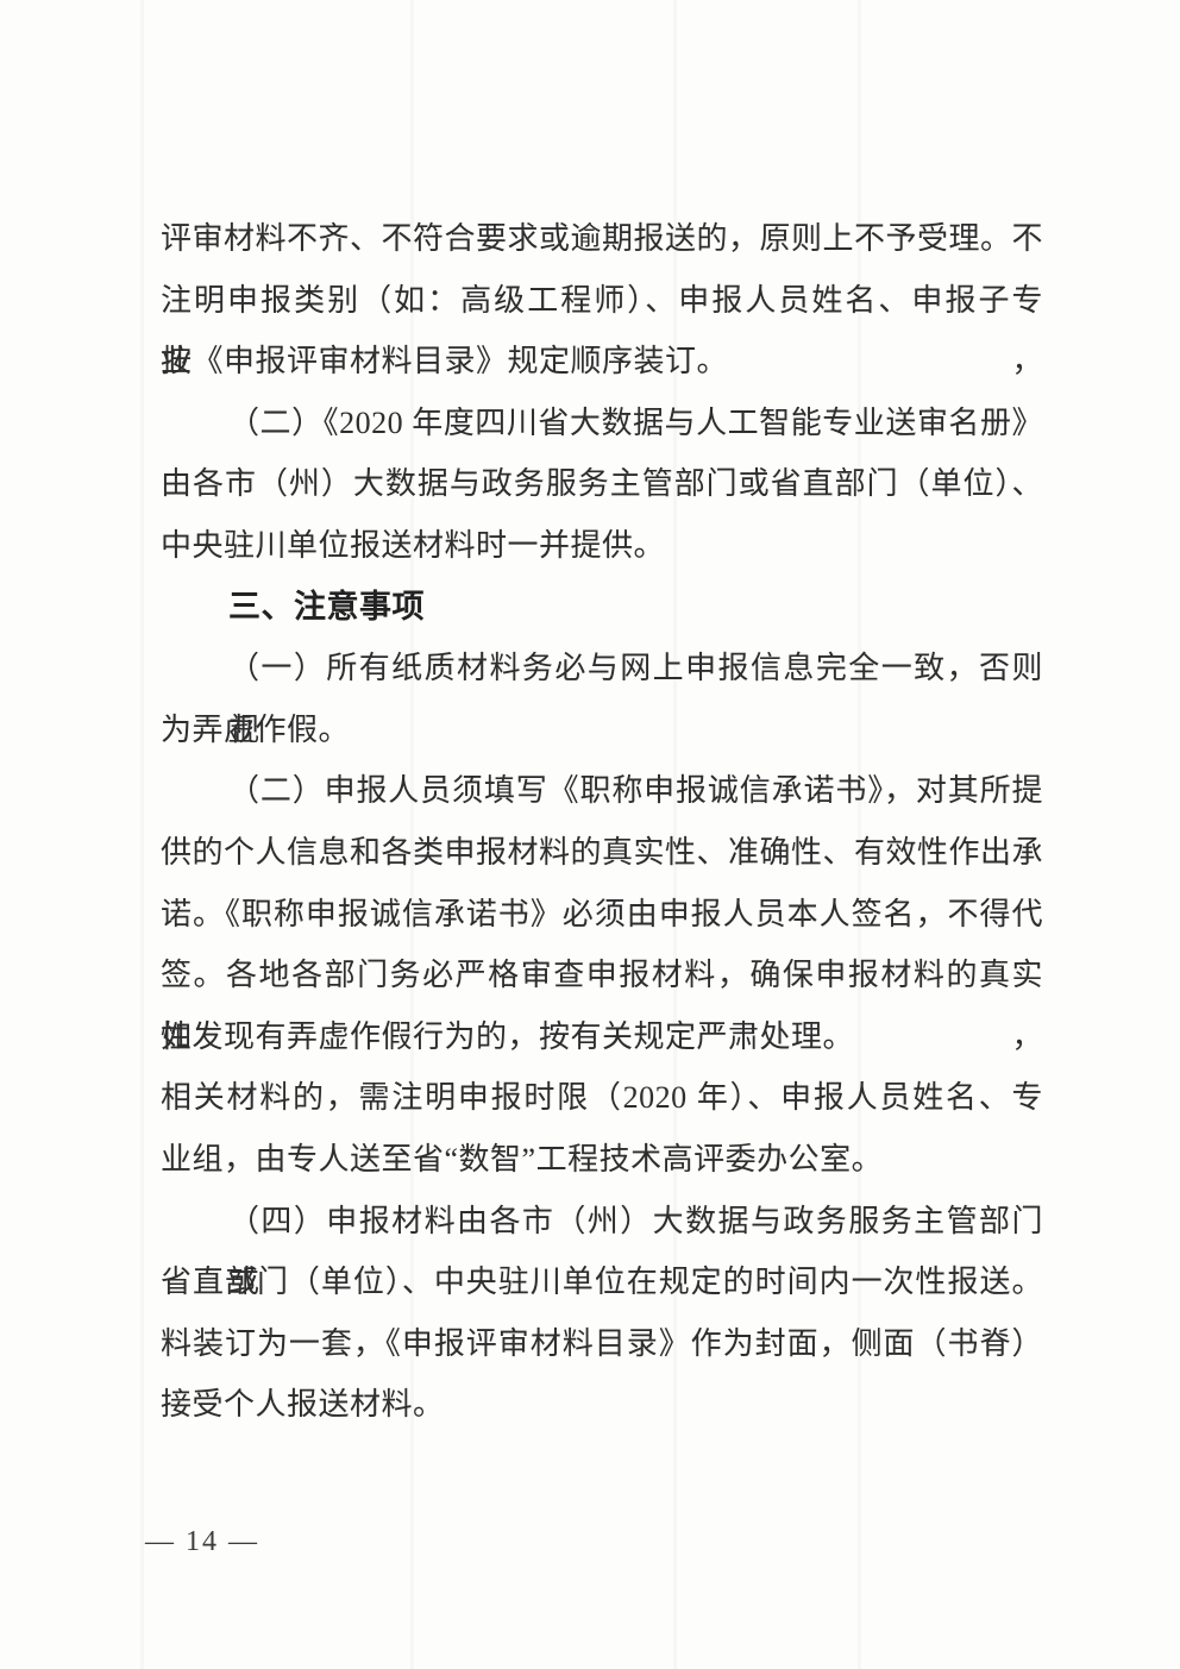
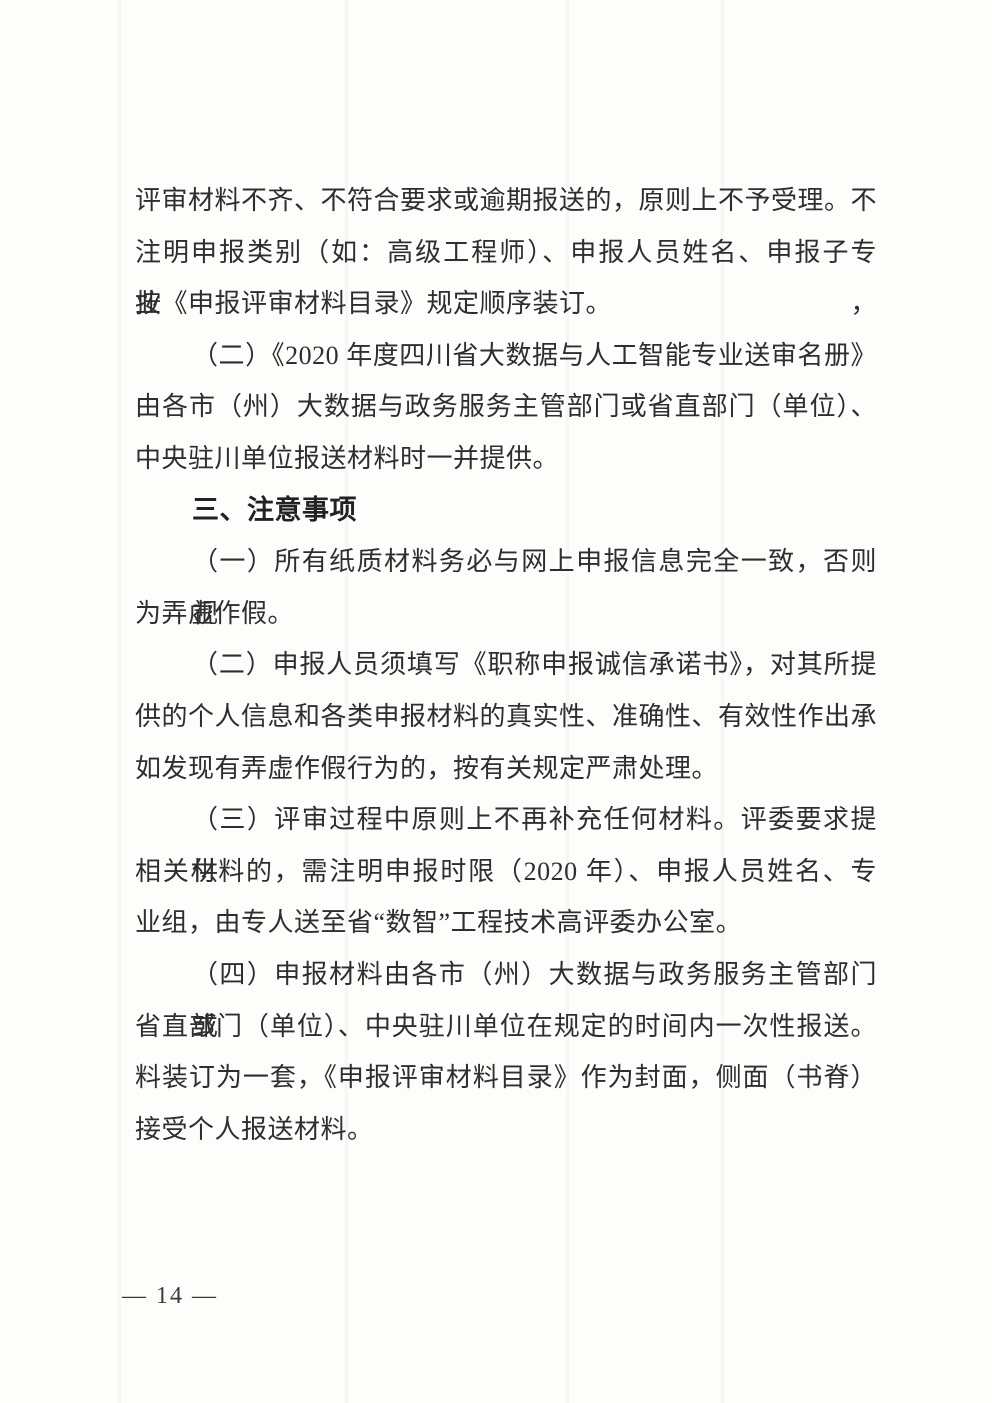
  评审材料不齐、不符合要求或逾期报送的，原则上不予受理。不
  注明申报类别（如：高级工程师）、申报人员姓名、申报子专业，
  按《申报评审材料目录》规定顺序装订。
  （二）《2020 年度四川省大数据与人工智能专业送审名册》
  由各市（州）大数据与政务服务主管部门或省直部门（单位）、
  中央驻川单位报送材料时一并提供。
  三、注意事项
  （一）所有纸质材料务必与网上申报信息完全一致，否则视
  为弄虚作假。
  （二）申报人员须填写《职称申报诚信承诺书》，对其所提
  供的个人信息和各类申报材料的真实性、准确性、有效性作出承
- 诺。《职称申报诚信承诺书》必须由申报人员本人签名，不得代
- 签。各地各部门务必严格审查申报材料，确保申报材料的真实性，
  如发现有弄虚作假行为的，按有关规定严肃处理。
+ （三）评审过程中原则上不再补充任何材料。评委要求提供
  相关材料的，需注明申报时限（2020 年）、申报人员姓名、专
  业组，由专人送至省“数智”工程技术高评委办公室。
  （四）申报材料由各市（州）大数据与政务服务主管部门或
  省直部门（单位）、中央驻川单位在规定的时间内一次性报送。
  料装订为一套，《申报评审材料目录》作为封面，侧面（书脊）
  接受个人报送材料。
  — 14 —
